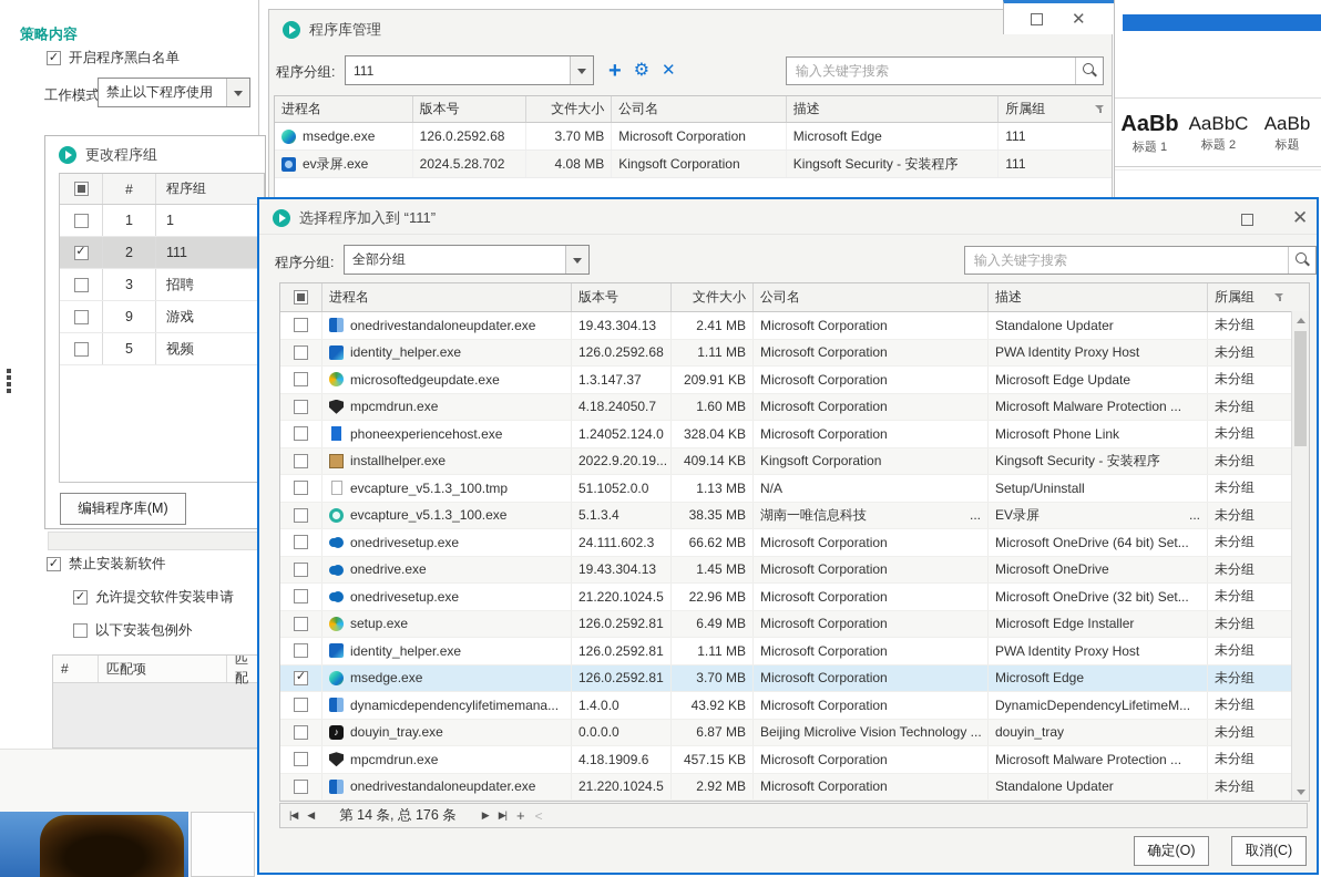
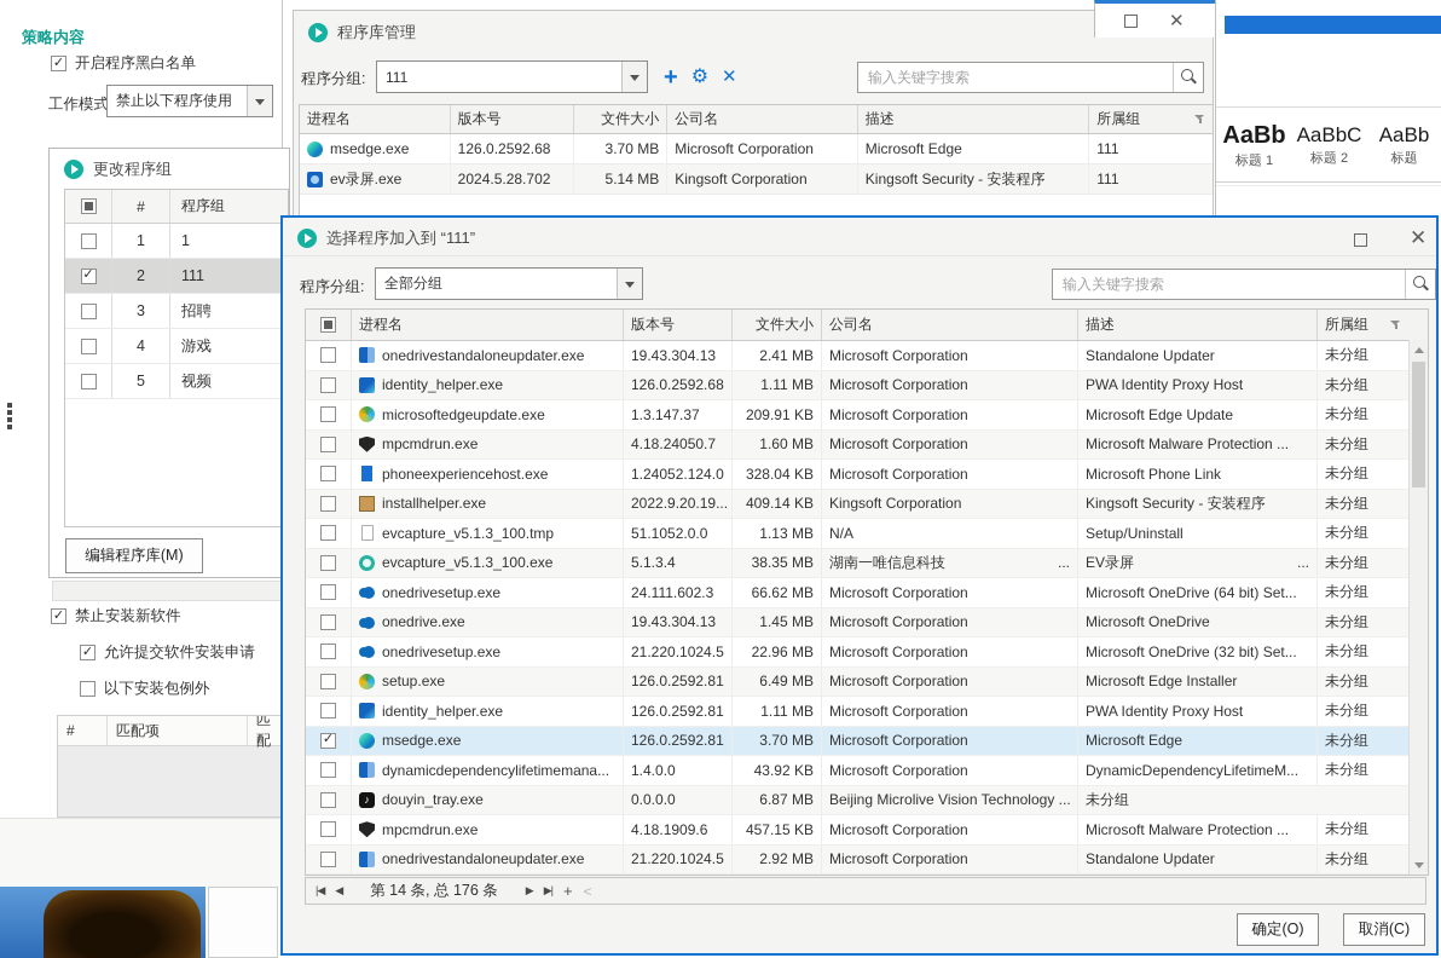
  AaBb
  标题 1
  AaBbC
  标题 2
  AaBb
  标题
  策略内容
  开启程序黑白名单
  工作模式
  禁止以下程序使用
  禁止安装新软件
  允许提交软件安装申请
  以下安装包例外
  #
  匹配项
  匹配
  更改程序组
  #
  程序组
  1
  1
  2
  111
  3
  招聘
- 9
+ 4
  游戏
  5
  视频
  编辑程序库(M)
  程序库管理
  程序分组:
  111
  +
  ⚙
  ✕
  输入关键字搜索
  进程名
  版本号
  文件大小
  公司名
  描述
  所属组
  msedge.exe
  126.0.2592.68
  3.70 MB
  Microsoft Corporation
  Microsoft Edge
  111
  ev录屏.exe
  2024.5.28.702
- 4.08 MB
+ 5.14 MB
  Kingsoft Corporation
  Kingsoft Security - 安装程序
  111
  ✕
  选择程序加入到 “111”
  ✕
  程序分组:
  全部分组
  输入关键字搜索
  进程名
  版本号
  文件大小
  公司名
  描述
  所属组
  onedrivestandaloneupdater.exe
  19.43.304.13
  2.41 MB
  Microsoft Corporation
  Standalone Updater
  未分组
  identity_helper.exe
  126.0.2592.68
  1.11 MB
  Microsoft Corporation
  PWA Identity Proxy Host
  未分组
  microsoftedgeupdate.exe
  1.3.147.37
  209.91 KB
  Microsoft Corporation
  Microsoft Edge Update
  未分组
  mpcmdrun.exe
  4.18.24050.7
  1.60 MB
  Microsoft Corporation
  Microsoft Malware Protection ...
  未分组
  phoneexperiencehost.exe
  1.24052.124.0
  328.04 KB
  Microsoft Corporation
  Microsoft Phone Link
  未分组
  installhelper.exe
  2022.9.20.19...
  409.14 KB
  Kingsoft Corporation
  Kingsoft Security - 安装程序
  未分组
  evcapture_v5.1.3_100.tmp
  51.1052.0.0
  1.13 MB
  N/A
  Setup/Uninstall
  未分组
  evcapture_v5.1.3_100.exe
  5.1.3.4
  38.35 MB
  湖南一唯信息科技
  ...
  EV录屏
  ...
  未分组
  onedrivesetup.exe
  24.111.602.3
  66.62 MB
  Microsoft Corporation
  Microsoft OneDrive (64 bit) Set...
  未分组
  onedrive.exe
  19.43.304.13
  1.45 MB
  Microsoft Corporation
  Microsoft OneDrive
  未分组
  onedrivesetup.exe
  21.220.1024.5
  22.96 MB
  Microsoft Corporation
  Microsoft OneDrive (32 bit) Set...
  未分组
  setup.exe
  126.0.2592.81
  6.49 MB
  Microsoft Corporation
  Microsoft Edge Installer
  未分组
  identity_helper.exe
  126.0.2592.81
  1.11 MB
  Microsoft Corporation
  PWA Identity Proxy Host
  未分组
  msedge.exe
  126.0.2592.81
  3.70 MB
  Microsoft Corporation
  Microsoft Edge
  未分组
  dynamicdependencylifetimemana...
  1.4.0.0
  43.92 KB
  Microsoft Corporation
  DynamicDependencyLifetimeM...
  未分组
  douyin_tray.exe
  0.0.0.0
  6.87 MB
  Beijing Microlive Vision Technology ...
- douyin_tray
  未分组
  mpcmdrun.exe
  4.18.1909.6
  457.15 KB
  Microsoft Corporation
  Microsoft Malware Protection ...
  未分组
  onedrivestandaloneupdater.exe
  21.220.1024.5
  2.92 MB
  Microsoft Corporation
  Standalone Updater
  未分组
  |◀
  ◀
  第 14 条, 总 176 条
  ▶
  ▶|
  +
  <
  确定(O)
  取消(C)
